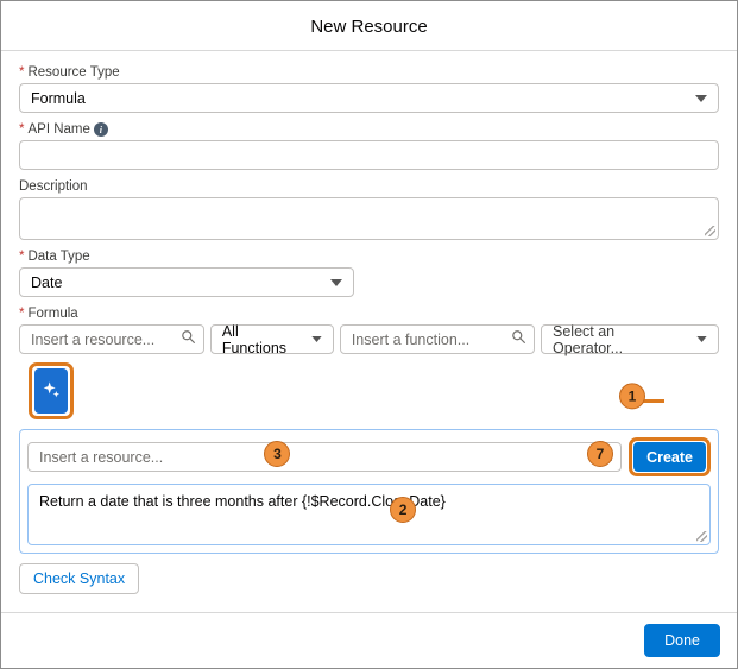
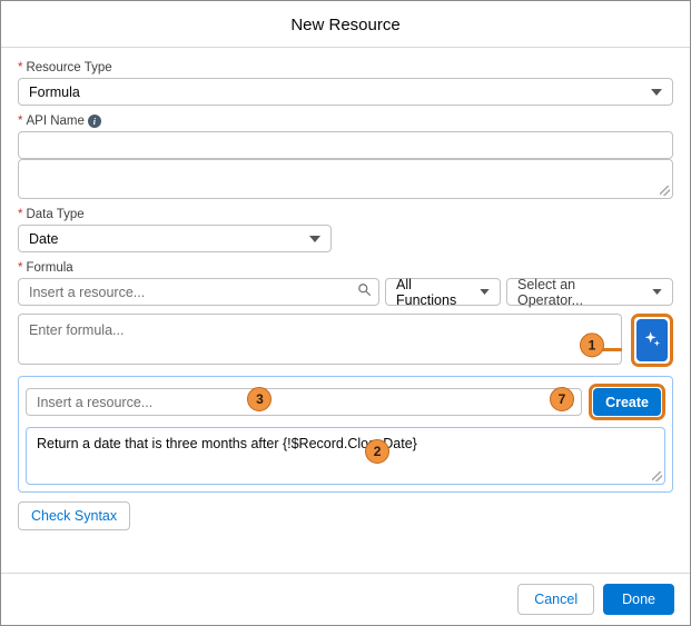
  New Resource
  *
  Resource Type
  Formula
  *
  API Name
  i
- Description
  *
  Data Type
  Date
  *
  Formula
  Insert a resource...
  All Functions
- Insert a function...
  Select an Operator...
+ Enter formula...
  1
  Insert a resource...
  Create
  Return a date that is three months after {!$Record.CloDate}
  3
  7
  2
  Check Syntax
+ Cancel
  Done
